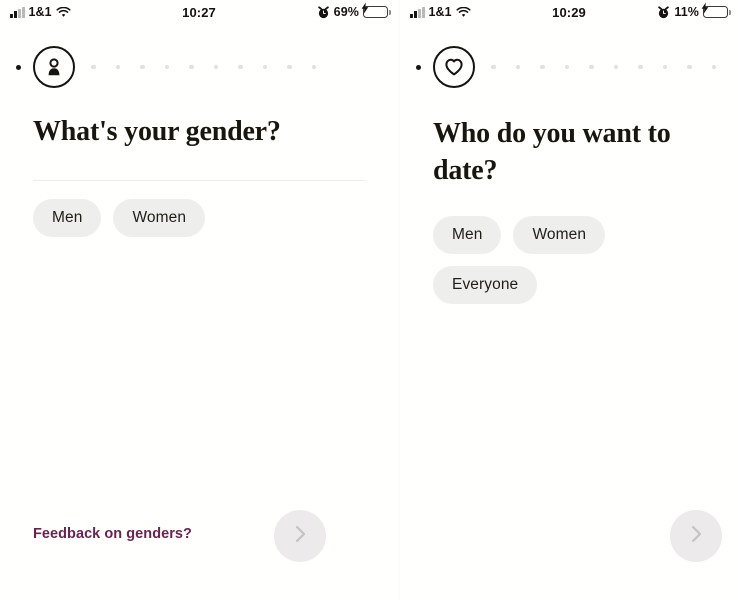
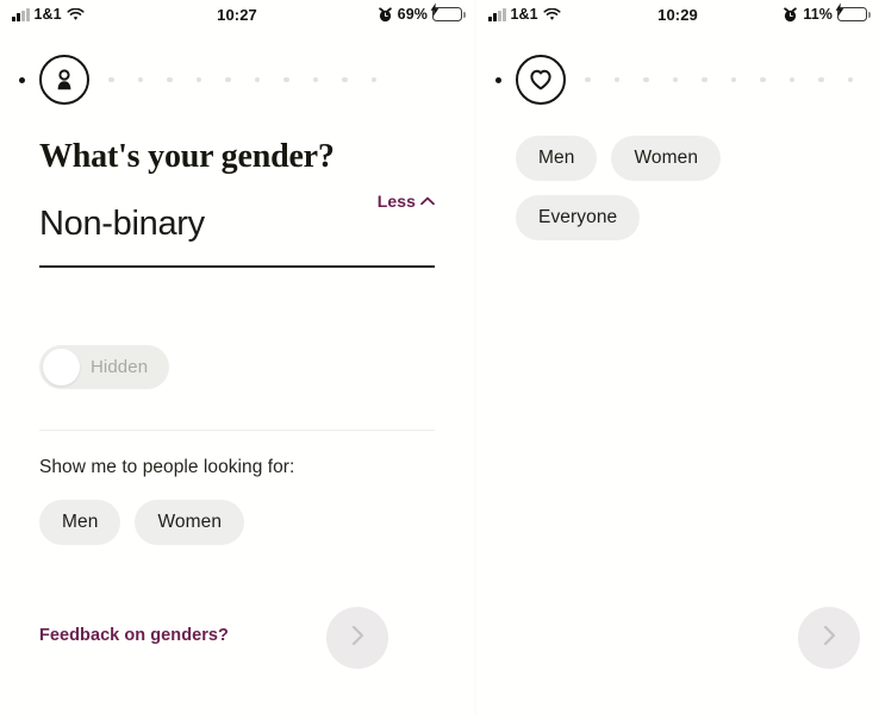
  1&1
  10:27
  69%
  What's your gender?
+ Less
+ Non-binary
+ Hidden
+ Show me to people looking for:
  Men
  Women
  Feedback on genders?
  1&1
  10:29
  11%
- Who do you want to date?
  Men
  Women
  Everyone
